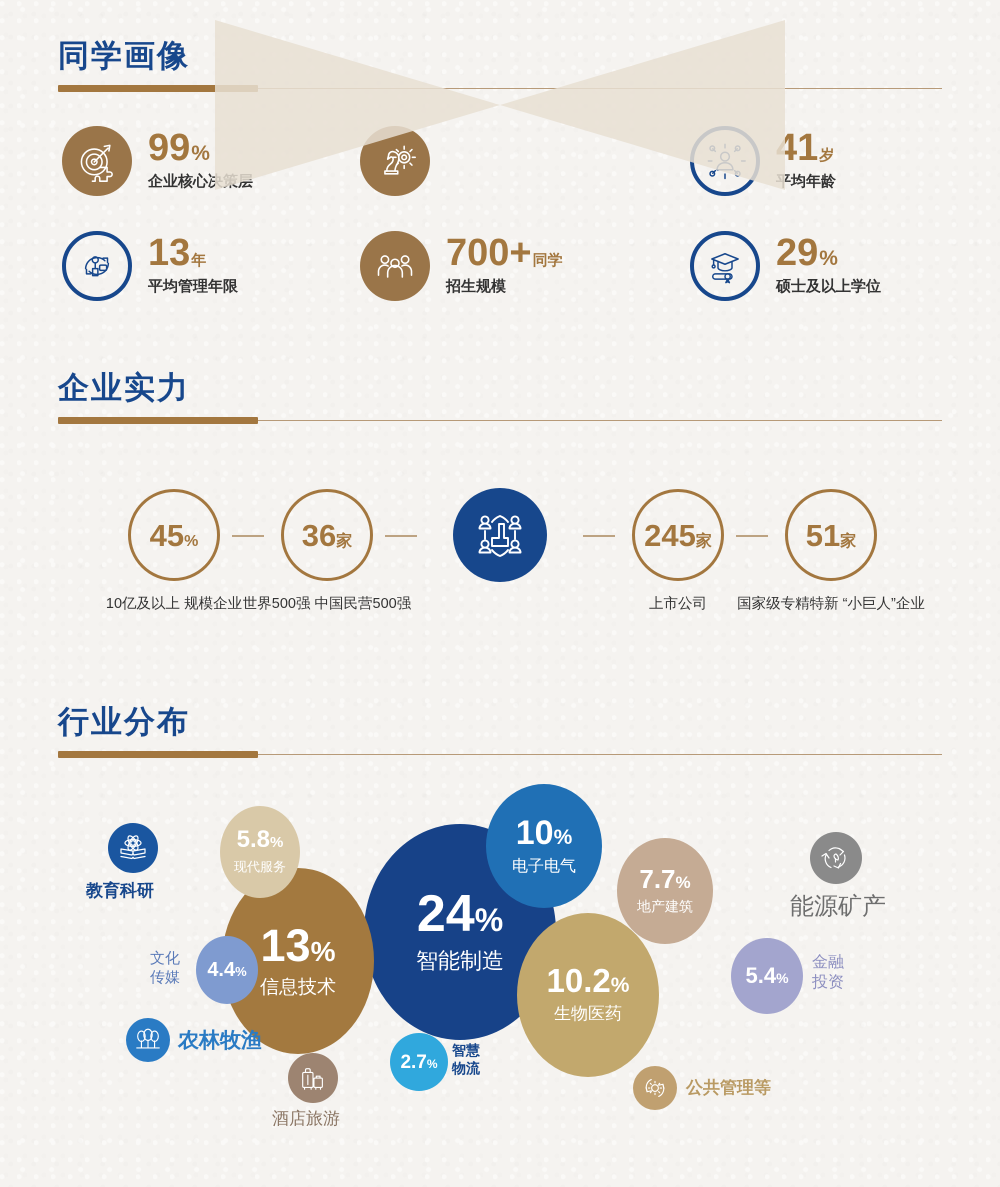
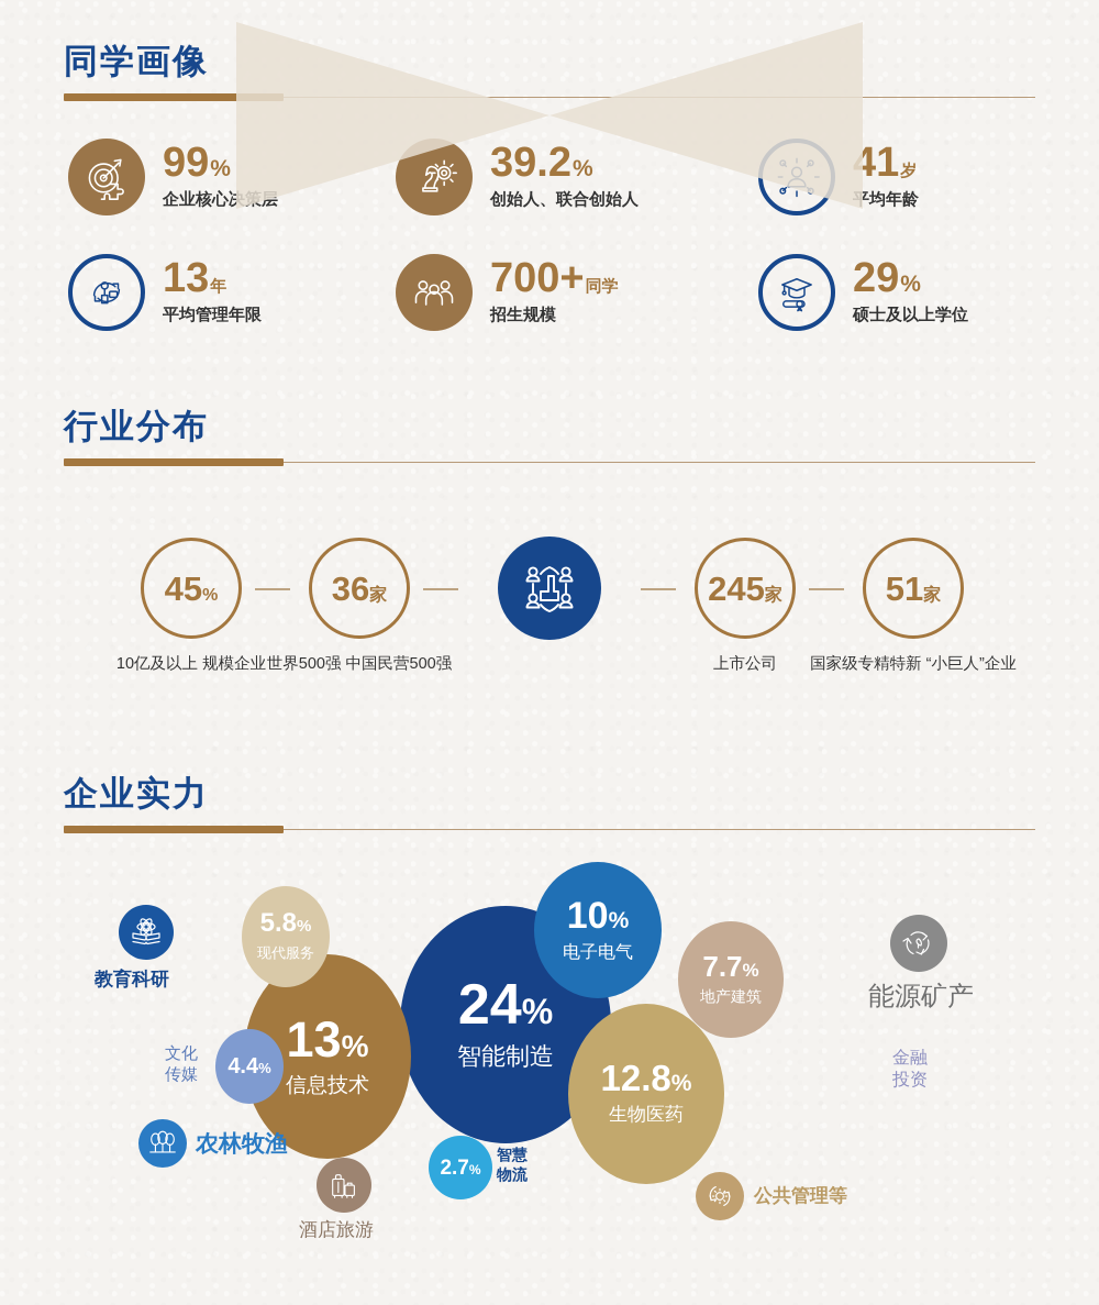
  同学画像
  99%
  企业核心决策层
+ 39.2%
+ 创始人、联合创始人
  41岁
  平均年龄
  13年
  平均管理年限
  700+同学
  招生规模
  29%
  硕士及以上学位
- 企业实力
+ 行业分布
  45%
  36家
  245家
  51家
  10亿及以上 规模企业
  世界500强 中国民营500强
  上市公司
  国家级专精特新 “小巨人”企业
- 行业分布
+ 企业实力
  24%
  智能制造
  13%
  信息技术
- 10.2%
+ 12.8%
  生物医药
  10%
  电子电气
  7.7%
  地产建筑
  5.8%
  现代服务
- 5.4%
  金融
  投资
  4.4%
  文化
  传媒
  2.7%
  智慧
  物流
  教育科研
  农林牧渔
  酒店旅游
  能源矿产
  公共管理等
